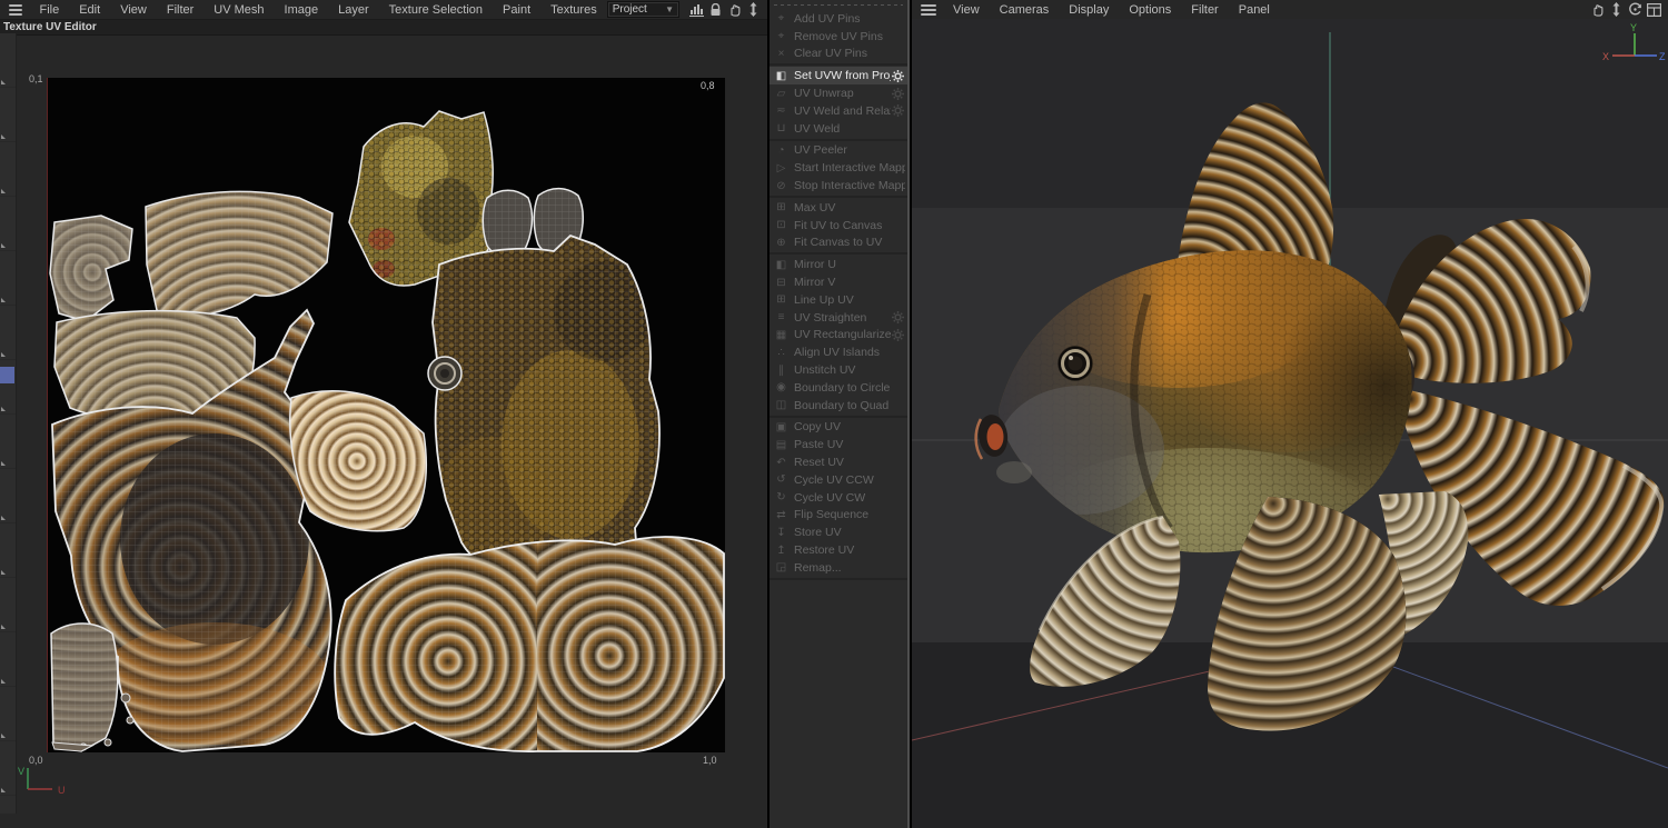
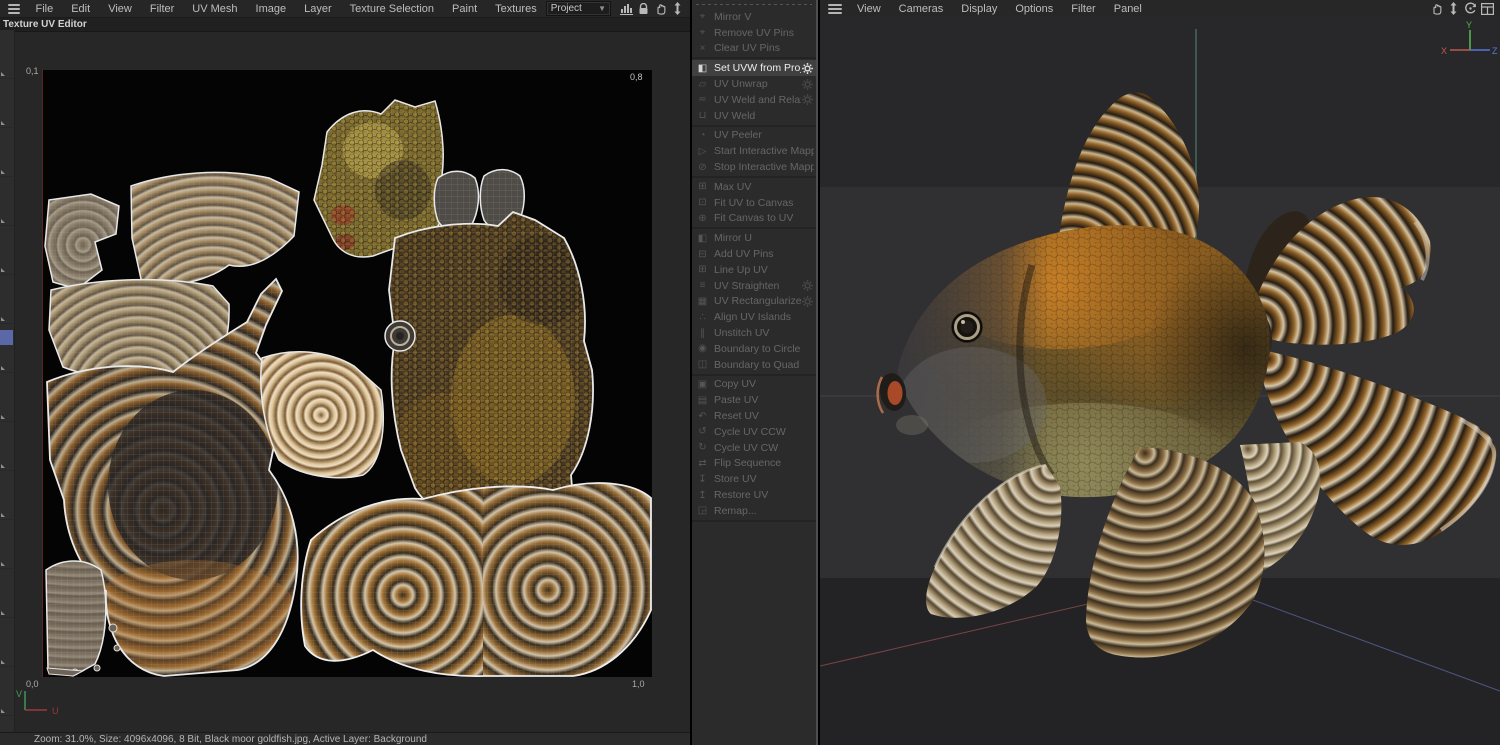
  File
  Edit
  View
  Filter
  UV Mesh
  Image
  Layer
  Texture Selection
  Paint
  Textures
  Project
  ▼
  Texture UV Editor
  0,1
  0,8
  0,0
  1,0
  V
  U
+ Zoom: 31.0%, Size: 4096x4096, 8 Bit, Black moor goldfish.jpg, Active Layer: Background
  ⌖
- Add UV Pins
+ Mirror V
  ⌖
  Remove UV Pins
  ×
  Clear UV Pins
  ◧
  ▱
  UV Unwrap
  ≂
  UV Weld and Rela
  ⊔
  UV Weld
  ◔
  UV Peeler
  ▷
  Start Interactive Mapp
  ⊘
  Stop Interactive Mapp
  ⊞
  Max UV
  ⊡
  Fit UV to Canvas
  ⊕
  Fit Canvas to UV
  ◧
  Mirror U
  ⊟
- Mirror V
+ Add UV Pins
  ⊞
  Line Up UV
  ≡
  UV Straighten
  ▦
  UV Rectangularize
  ∴
  Align UV Islands
  ∥
  Unstitch UV
  ◉
  Boundary to Circle
  ◫
  Boundary to Quad
  ▣
  Copy UV
  ▤
  Paste UV
  ↶
  Reset UV
  ↺
  Cycle UV CCW
  ↻
  Cycle UV CW
  ⇄
  Flip Sequence
  ↧
  Store UV
  ↥
  Restore UV
  ◲
  Remap...
  View
  Cameras
  Display
  Options
  Filter
  Panel
  Y
  X
  Z
